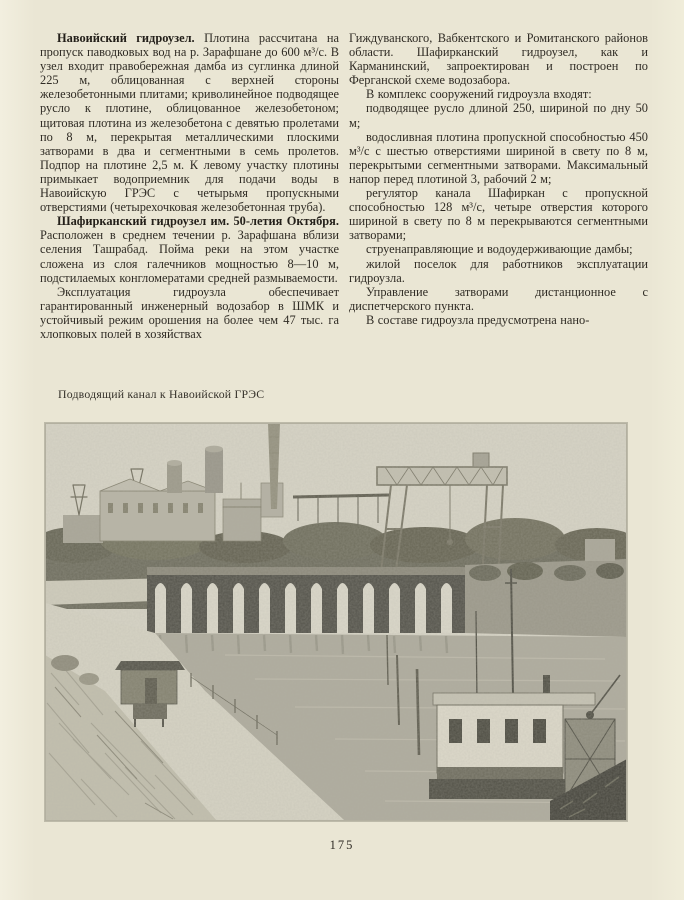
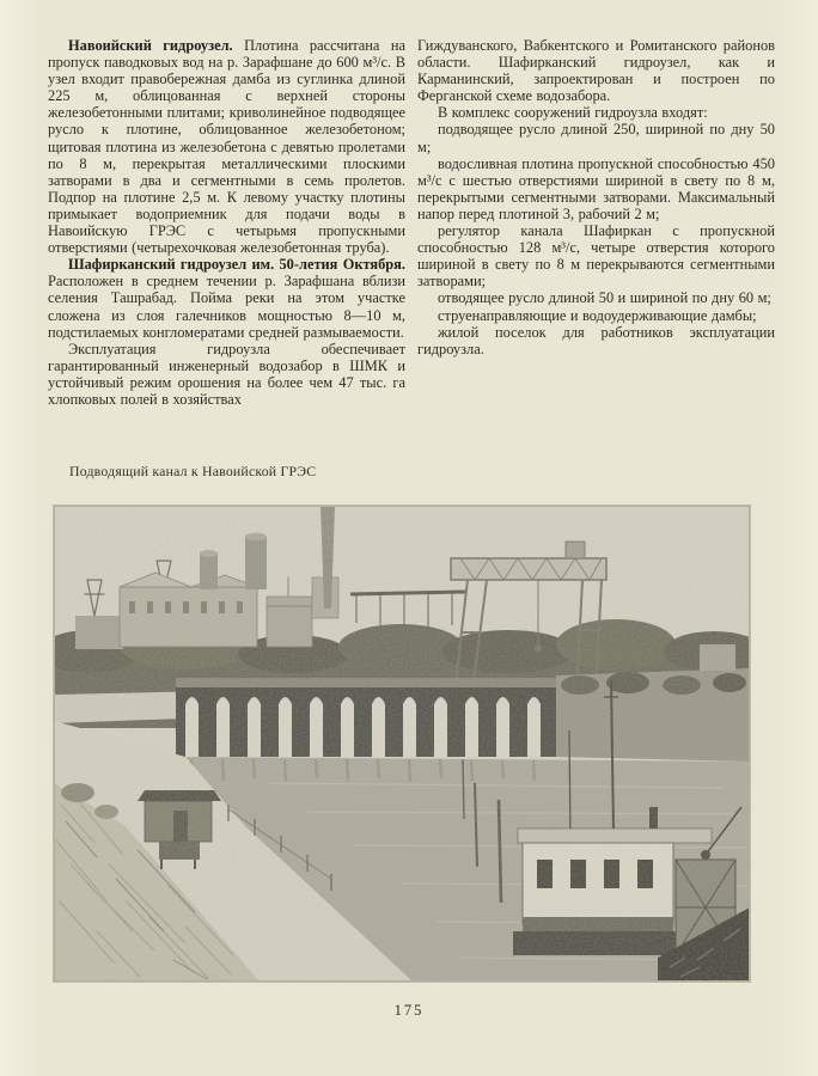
  Навоийский гидроузел. Плотина рассчитана на пропуск паводковых вод на р. Зарафшане до 600 м³/с. В узел входит правобережная дамба из суглинка длиной 225 м, облицованная с верхней стороны железобетонными плитами; криволинейное подводящее русло к плотине, облицованное железобетоном; щитовая плотина из железобетона с девятью пролетами по 8 м, перекрытая металлическими плоскими затворами в два и сегментными в семь пролетов. Подпор на плотине 2,5 м. К левому участку плотины примыкает водоприемник для подачи воды в Навоийскую ГРЭС с четырьмя пропускными отверстиями (четырехочковая железобетонная труба).
  Шафирканский гидроузел им. 50-летия Октября. Расположен в среднем течении р. Зарафшана вблизи селения Ташрабад. Пойма реки на этом участке сложена из слоя галечников мощностью 8—10 м, подстилаемых конгломератами средней размываемости.
  Эксплуатация гидроузла обеспечивает гарантированный инженерный водозабор в ШМК и устойчивый режим орошения на более чем 47 тыс. га хлопковых полей в хозяйствах
  Гиждуванского, Вабкентского и Ромитанского районов области. Шафирканский гидроузел, как и Карманинский, запроектирован и построен по Ферганской схеме водозабора.
  В комплекс сооружений гидроузла входят:
  подводящее русло длиной 250, шириной по дну 50 м;
  водосливная плотина пропускной способностью 450 м³/с с шестью отверстиями шириной в свету по 8 м, перекрытыми сегментными затворами. Максимальный напор перед плотиной 3, рабочий 2 м;
  регулятор канала Шафиркан с пропускной способностью 128 м³/с, четыре отверстия которого шириной в свету по 8 м перекрываются сегментными затворами;
+ отводящее русло длиной 50 и шириной по дну 60 м;
  струенаправляющие и водоудерживающие дамбы;
  жилой поселок для работников эксплуатации гидроузла.
- Управление затворами дистанционное с диспетчерского пункта.
- В составе гидроузла предусмотрена нано-
  Подводящий канал к Навоийской ГРЭС
  175
